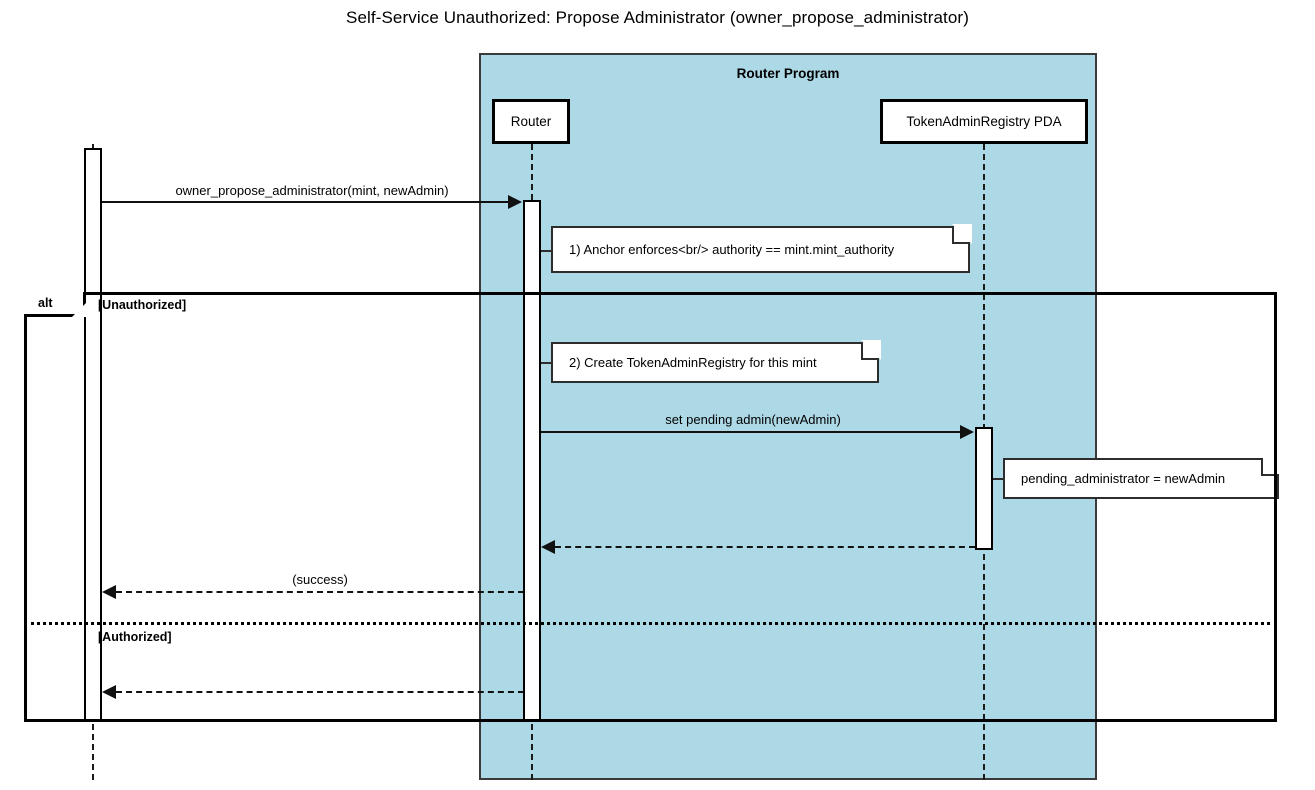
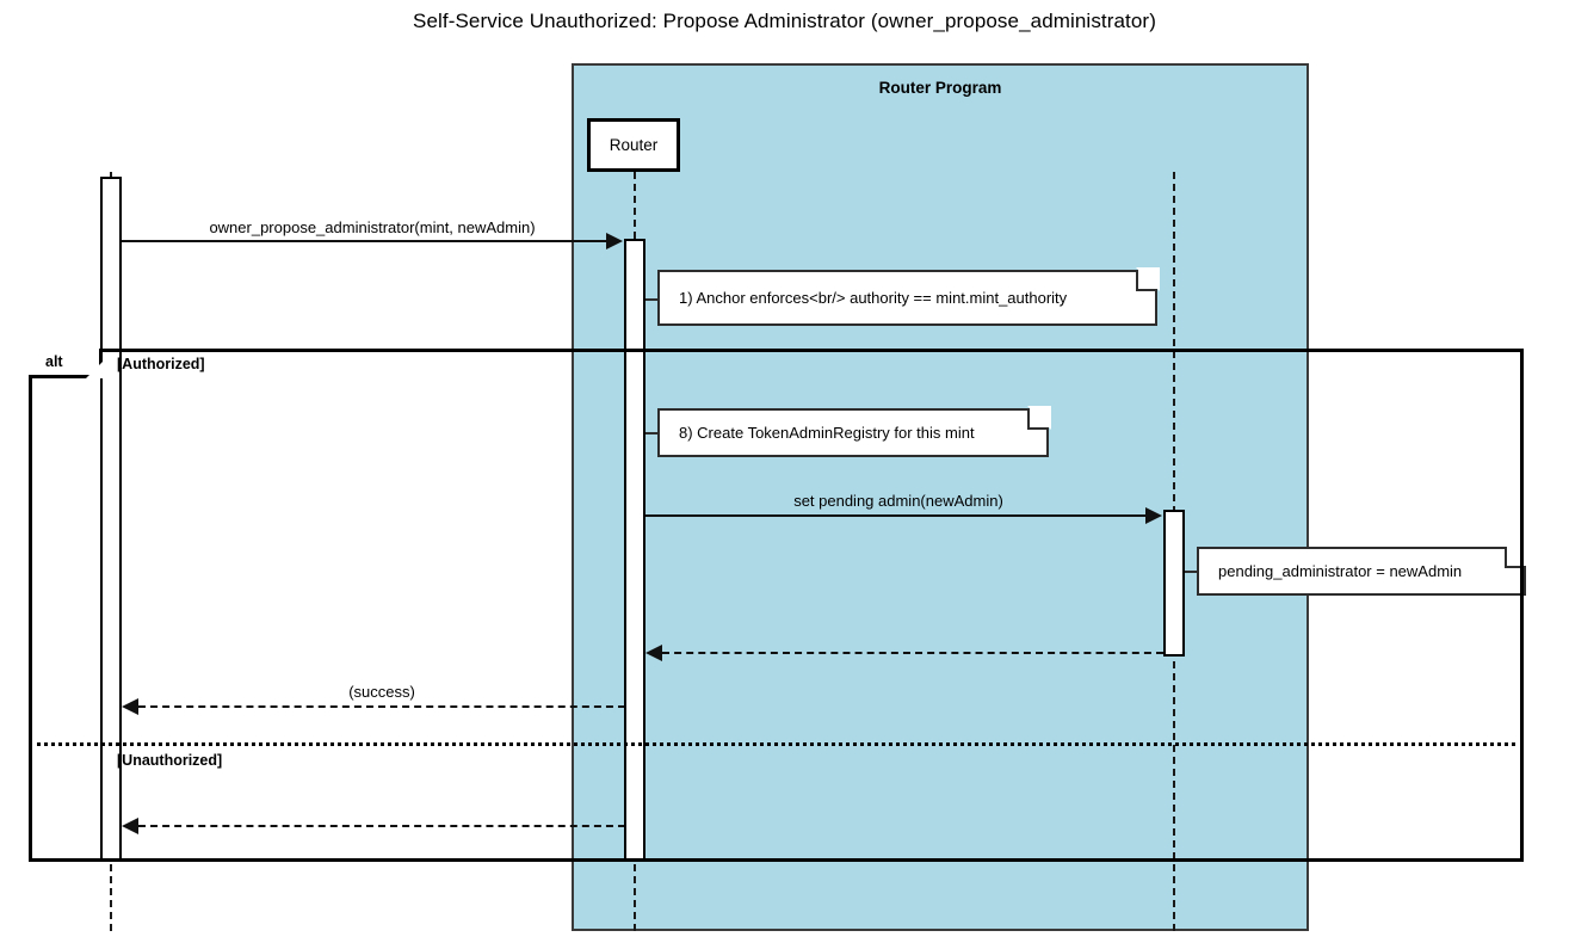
  Self-Service Unauthorized: Propose Administrator (owner_propose_administrator)
  Router Program
  Router
- TokenAdminRegistry PDA
  owner_propose_administrator(mint, newAdmin)
  1) Anchor enforces<br/> authority == mint.mint_authority
  alt
- [Unauthorized]
+ [Authorized]
- 2) Create TokenAdminRegistry for this mint
+ 8) Create TokenAdminRegistry for this mint
  set pending admin(newAdmin)
  pending_administrator = newAdmin
  (success)
- [Authorized]
+ [Unauthorized]
